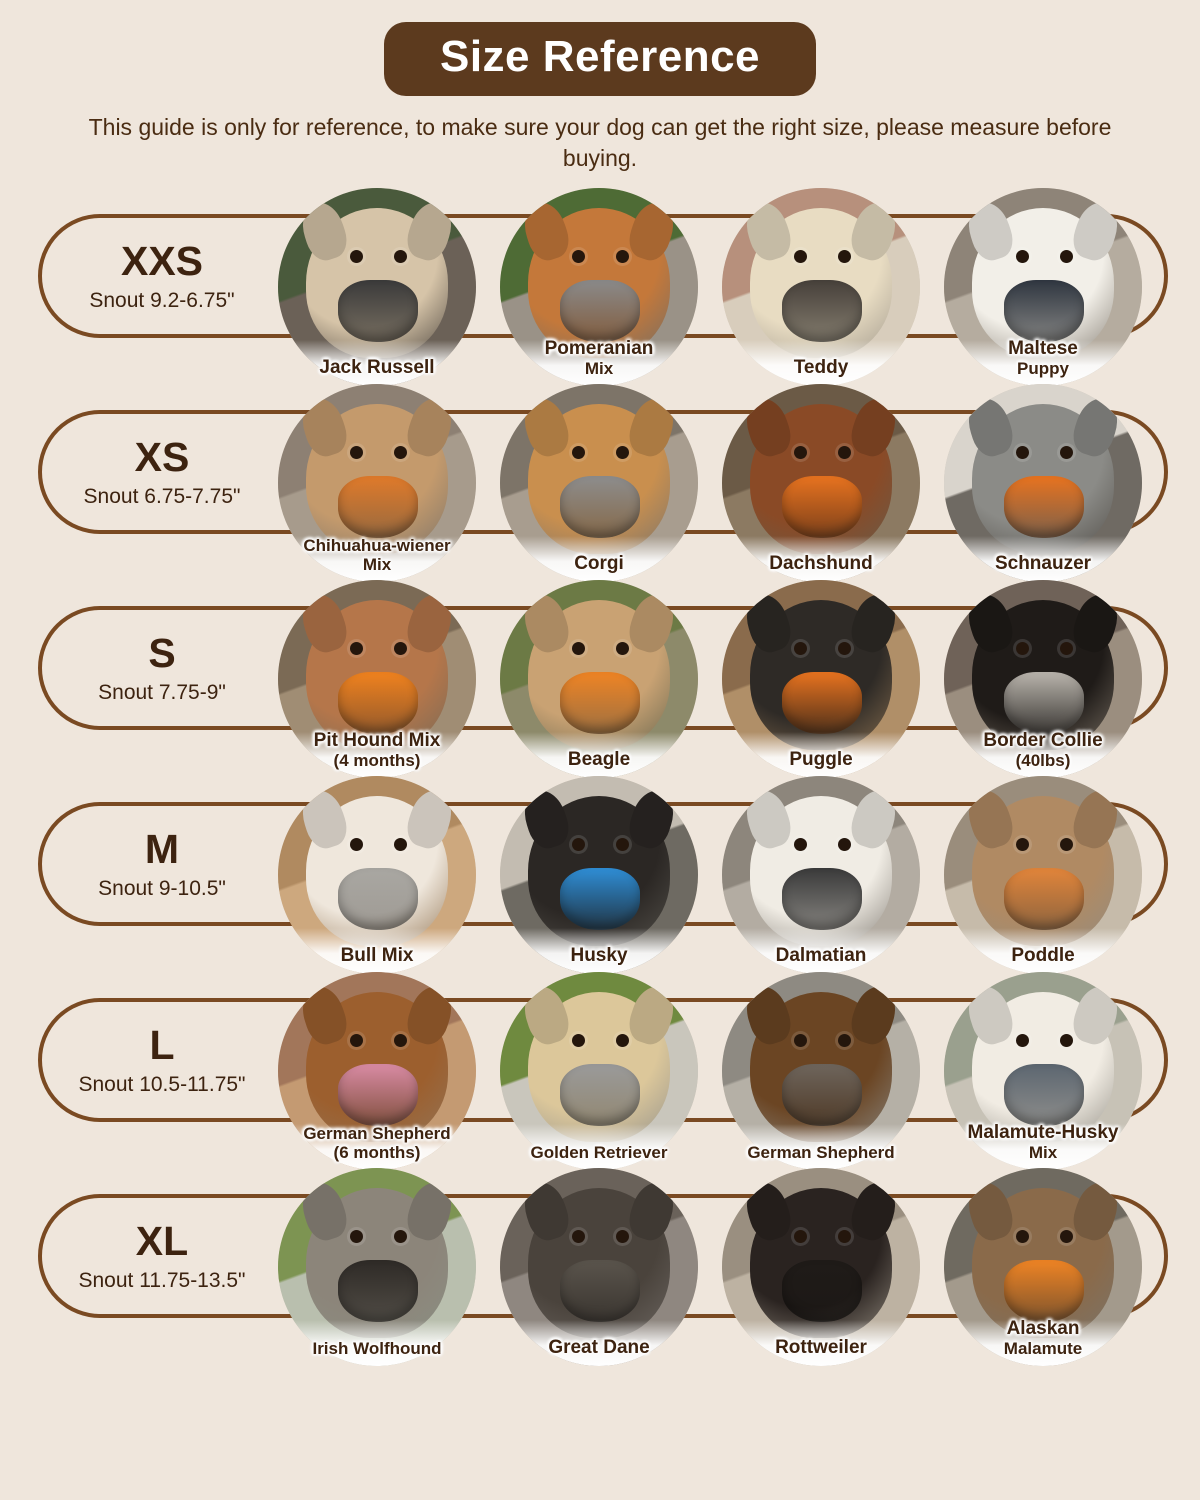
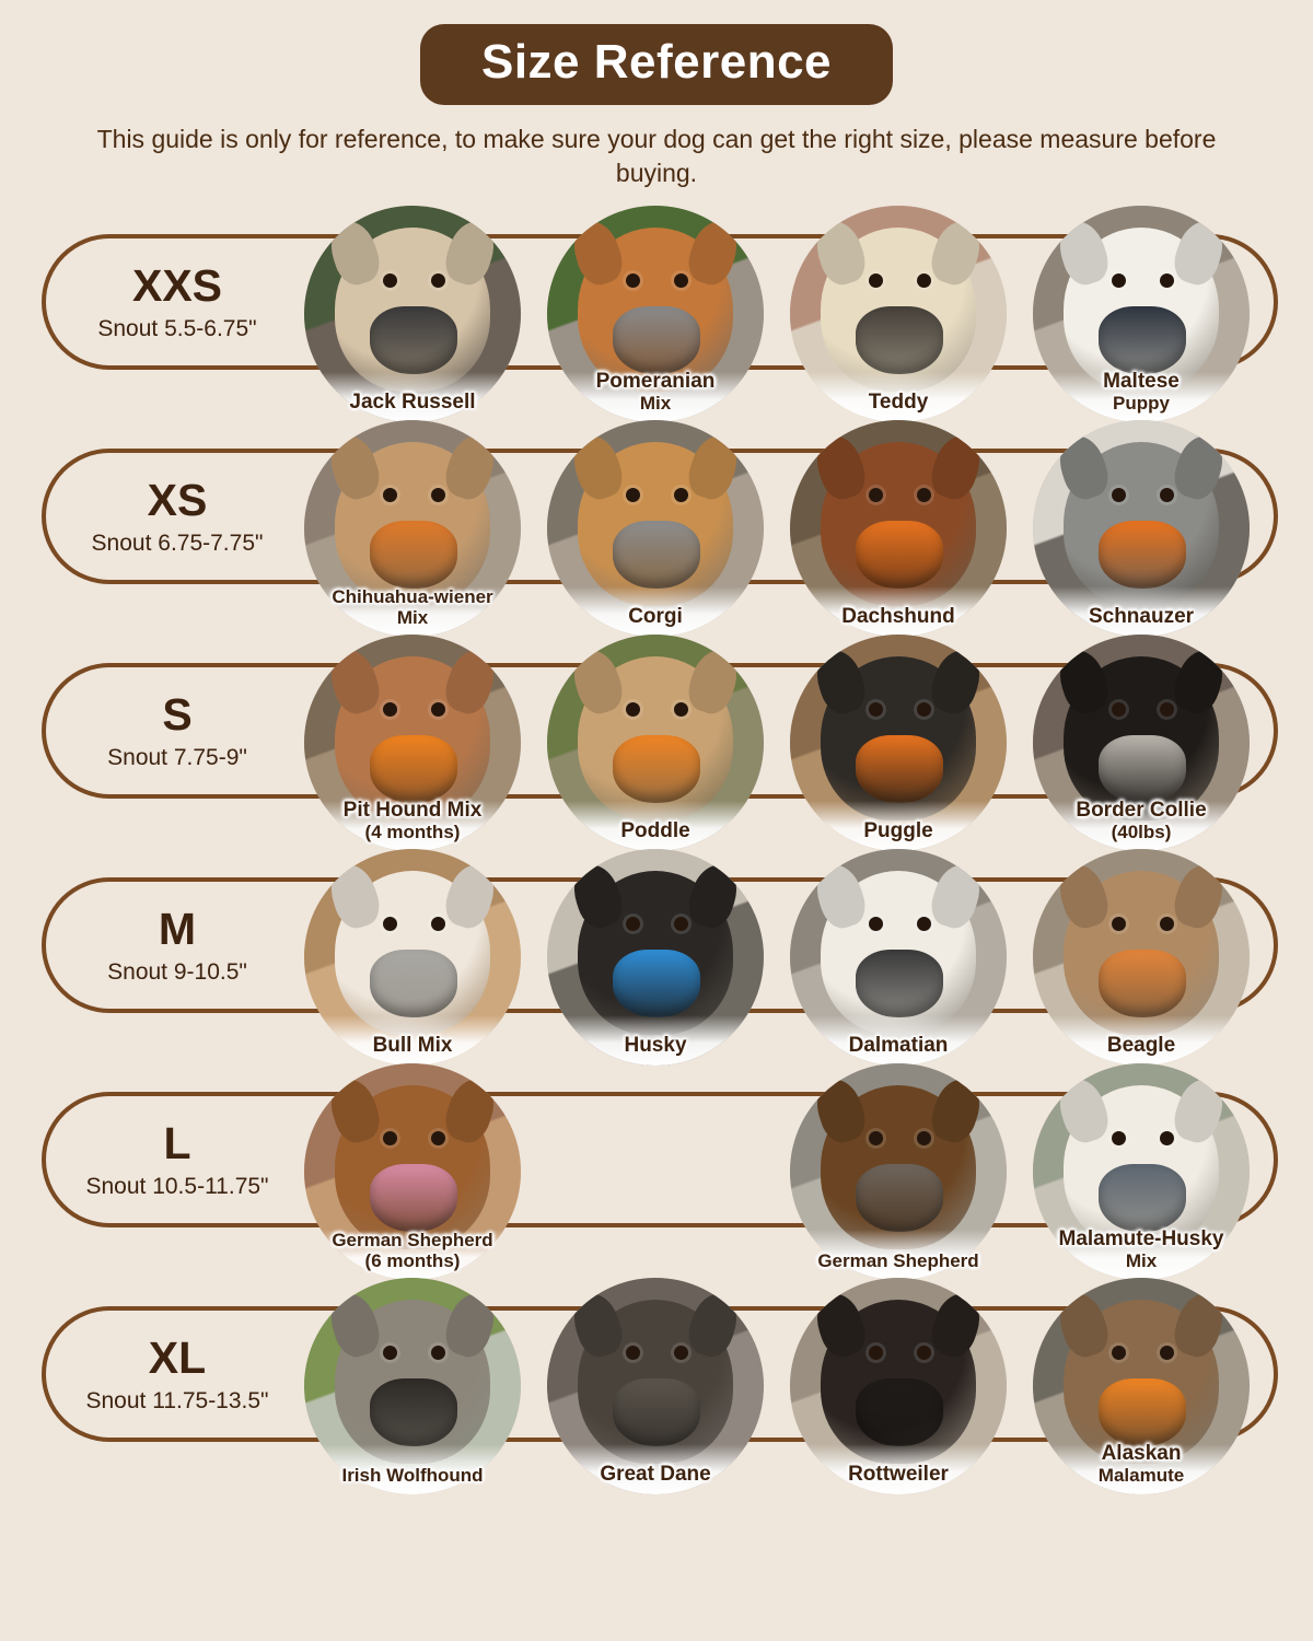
  Size Reference
  This guide is only for reference, to make sure your dog can get the right size, please measure before buying.
  XXS
- Snout 9.2-6.75"
+ Snout 5.5-6.75"
  Jack Russell
  Pomeranian
  Mix
  Teddy
  Maltese
  Puppy
  XS
  Snout 6.75-7.75"
  Chihuahua-wiener
  Mix
  Corgi
  Dachshund
  Schnauzer
  S
  Snout 7.75-9"
  Pit Hound Mix
  (4 months)
- Beagle
+ Poddle
  Puggle
  Border Collie
  (40lbs)
  M
  Snout 9-10.5"
  Bull Mix
  Husky
  Dalmatian
- Poddle
+ Beagle
  L
  Snout 10.5-11.75"
  German Shepherd
  (6 months)
- Golden Retriever
  German Shepherd
  Malamute-Husky
  Mix
  XL
  Snout 11.75-13.5"
  Irish Wolfhound
  Great Dane
  Rottweiler
  Alaskan
  Malamute
